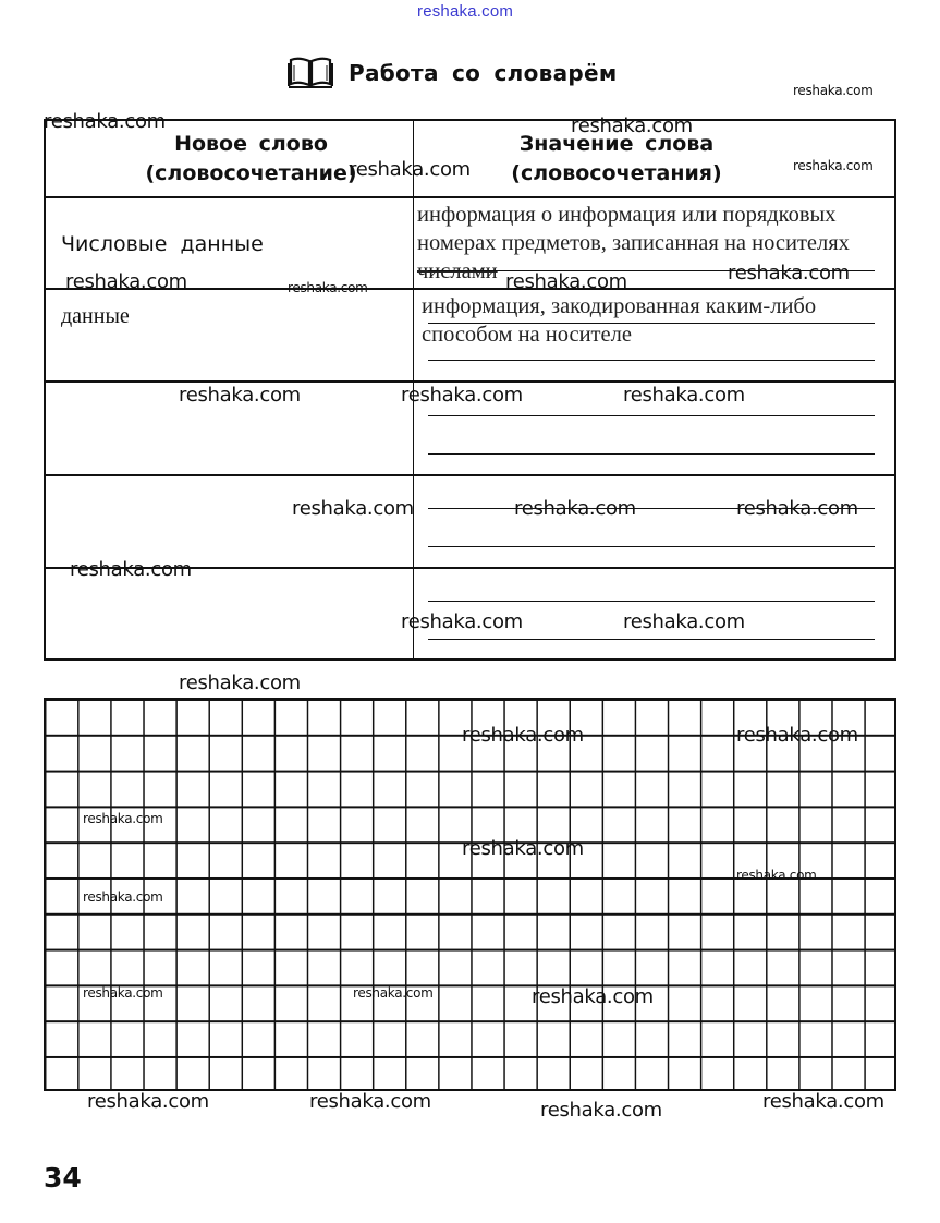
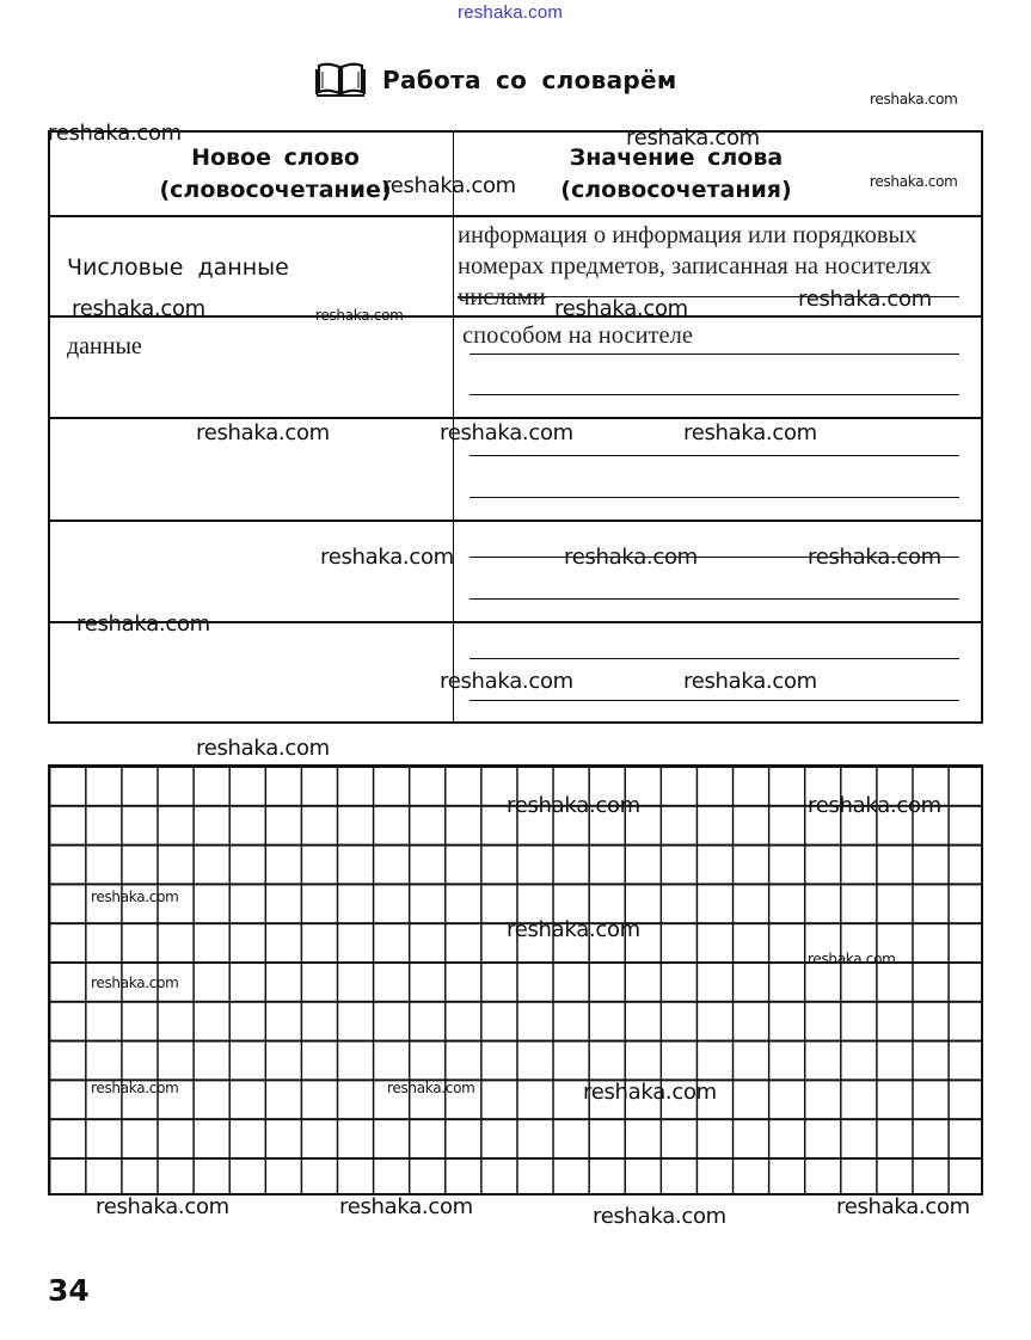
  reshaka.com
  Работа со словарём
  Новое слово
  (словосочетание)
  Значение слова
  (словосочетания)
  Числовые данные
  информация о информация или порядковых
  номерах предметов, записанная на носителях
  числами
  данные
- информация, закодированная каким-либо
  способом на носителе
  34
  reshaka.com
  reshaka.com
  reshaka.com
  reshaka.com
  reshaka.com
  reshaka.com
  reshaka.com
  reshaka.com
  reshaka.com
  reshaka.com
  reshaka.com
  reshaka.com
  reshaka.com
  reshaka.com
  reshaka.com
  reshaka.com
  reshaka.com
  reshaka.com
  reshaka.com
  reshaka.com
  reshaka.com
  reshaka.com
  reshaka.com
  reshaka.com
  reshaka.com
  reshaka.com
  reshaka.com
  reshaka.com
  reshaka.com
  reshaka.com
  reshaka.com
  reshaka.com
